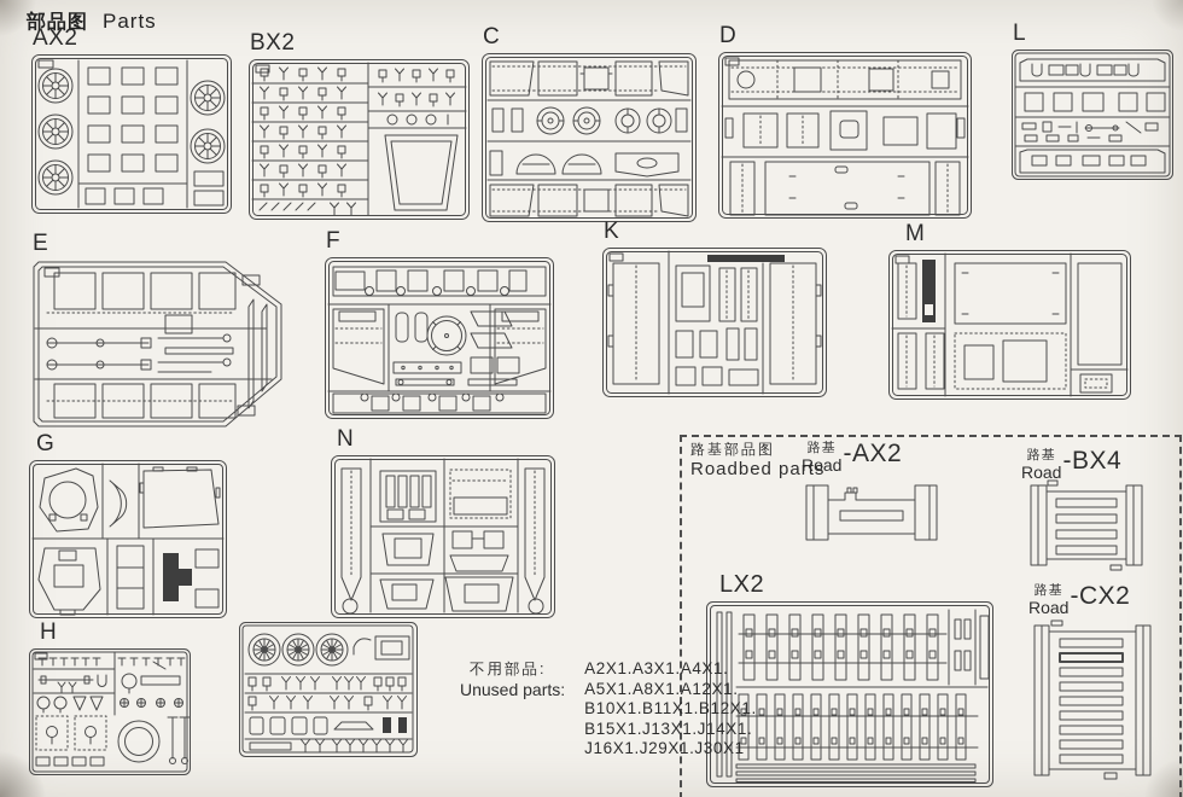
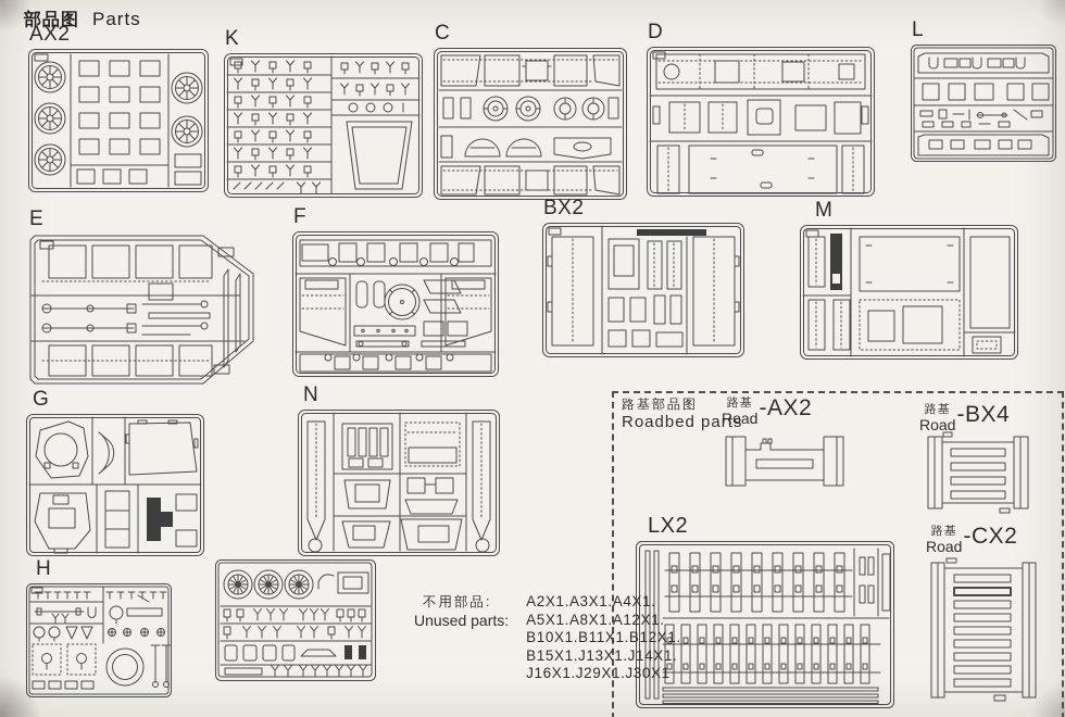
  部品图 Parts
  AX2
- BX2
+ K
  C
  D
  L
  E
  F
- K
+ BX2
  M
  G
  N
  H
  路基部品图
  Roadbed parts
  路基
  Road
  -AX2
  路基
  Road
  -BX4
  路基
  Road
  -CX2
  LX2
  不用部品:
  Unused parts:
  A2X1.A3X1.A4X1.
  A5X1.A8X1.A12X1.
  B10X1.B11X1.B12X1.
  B15X1.J13X1.J14X1.
  J16X1.J29X1.J30X1
